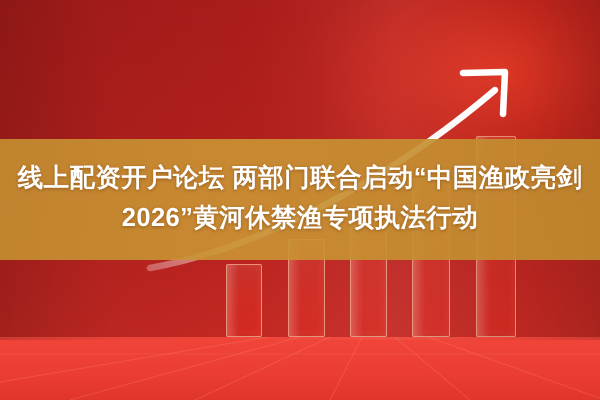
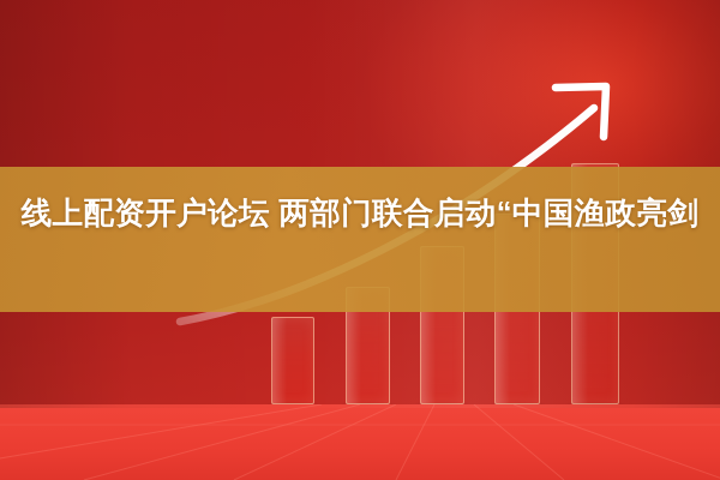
  线上配资开户论坛 两部门联合启动“中国渔政亮剑
- 2026”黄河休禁渔专项执法行动
